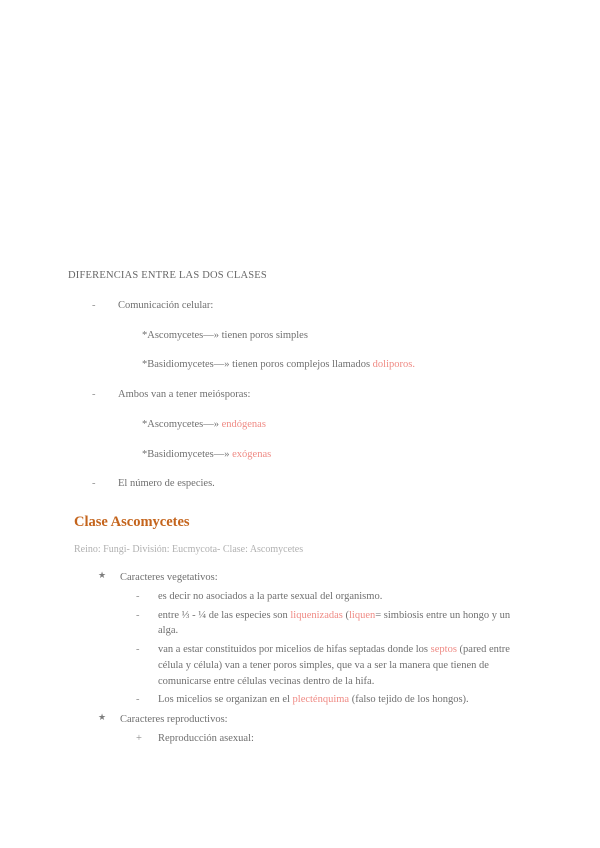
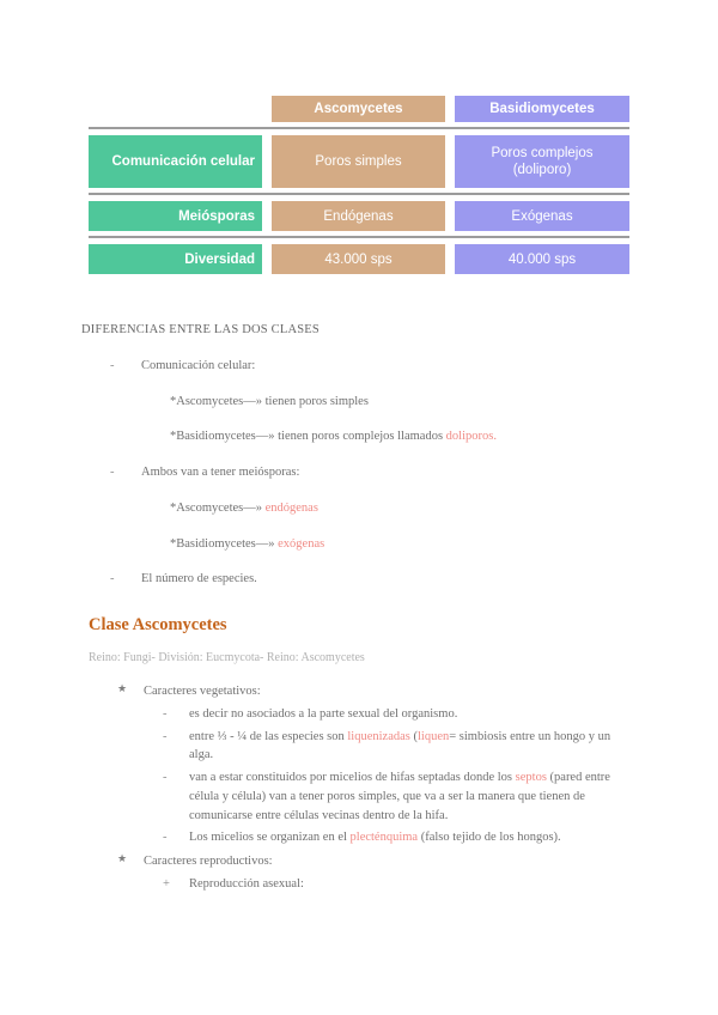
+ Ascomycetes
+ Basidiomycetes
+ Comunicación celular
+ Poros simples
+ Poros complejos (doliporo)
+ Meiósporas
+ Endógenas
+ Exógenas
+ Diversidad
+ 43.000 sps
+ 40.000 sps
  DIFERENCIAS ENTRE LAS DOS CLASES
  -
  Comunicación celular:
  *Ascomycetes—» tienen poros simples
  *Basidiomycetes—» tienen poros complejos llamados doliporos.
  -
  Ambos van a tener meiósporas:
  *Ascomycetes—» endógenas
  *Basidiomycetes—» exógenas
  -
  El número de especies.
  Clase Ascomycetes
- Reino: Fungi- División: Eucmycota- Clase: Ascomycetes
+ Reino: Fungi- División: Eucmycota- Reino: Ascomycetes
  ★
  Caracteres vegetativos:
  -
  es decir no asociados a la parte sexual del organismo.
  -
  entre ⅓ - ¼ de las especies son liquenizadas (liquen= simbiosis entre un hongo y un alga.
  -
  van a estar constituidos por micelios de hifas septadas donde los septos (pared entre célula y célula) van a tener poros simples, que va a ser la manera que tienen de comunicarse entre células vecinas dentro de la hifa.
  -
  Los micelios se organizan en el plecténquima (falso tejido de los hongos).
  ★
  Caracteres reproductivos:
  +
  Reproducción asexual:
